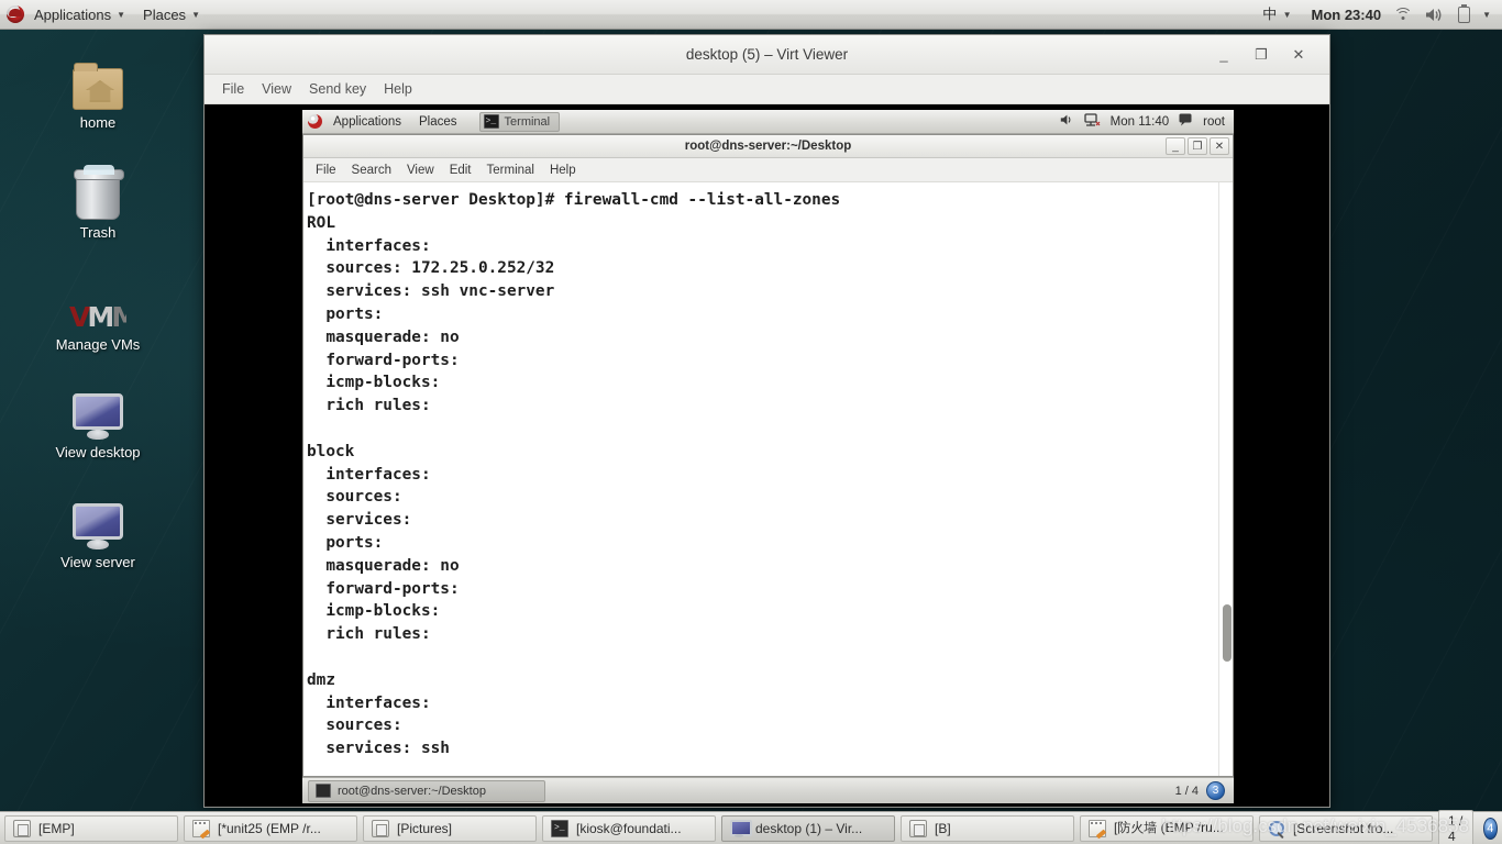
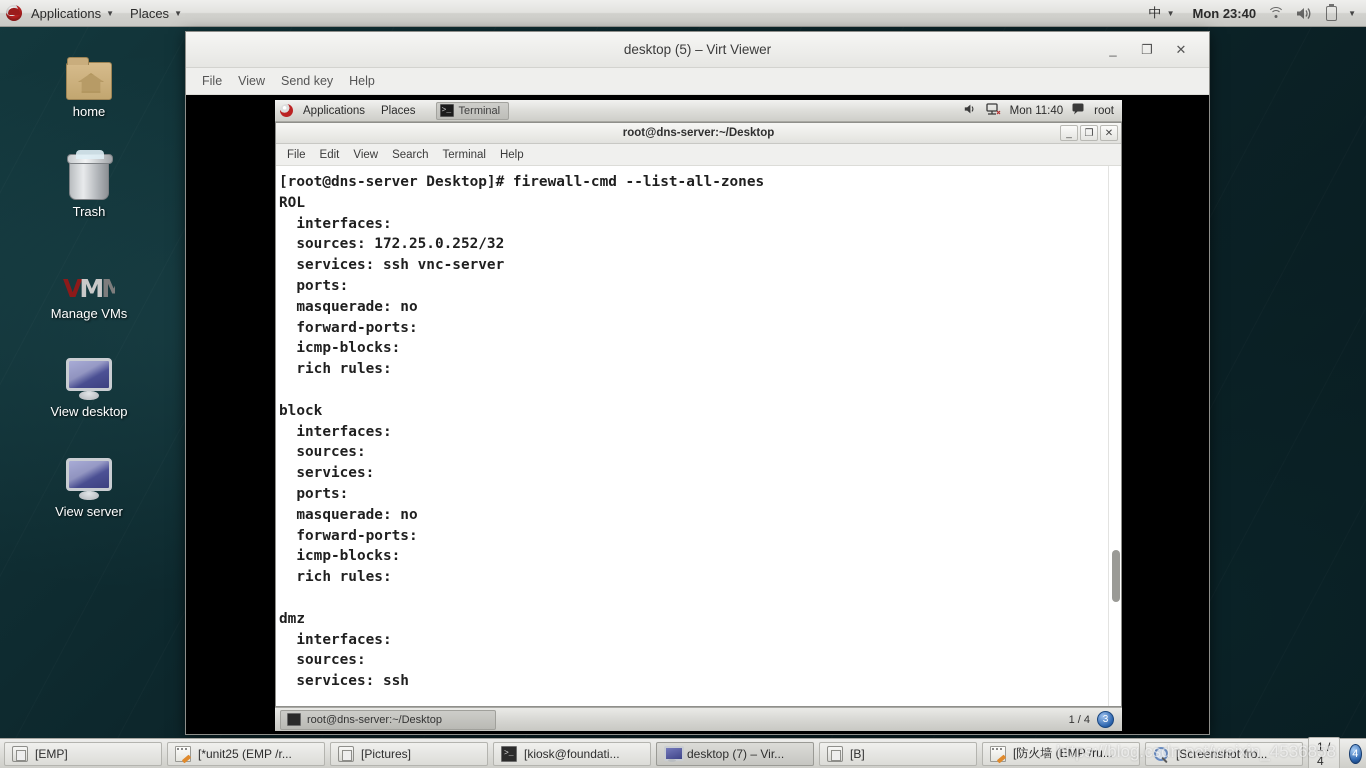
  Applications
  ▼
  Places
  ▼
  中
  ▼
  Mon 23:40
  ▼
  home
  Trash
  VMM
  Manage VMs
  View desktop
  View server
  desktop (5) – Virt Viewer
  _
  ❐
  ✕
  File
  View
  Send key
  Help
  Applications
  Places
  >_
  Terminal
  Mon 11:40
  root
  root@dns-server:~/Desktop
  _
  ❐
  ✕
  File
- Search
+ Edit
  View
- Edit
+ Search
  Terminal
  Help
  [root@dns-server Desktop]# firewall-cmd --list-all-zones
  ROL
  interfaces:
  sources: 172.25.0.252/32
  services: ssh vnc-server
  ports:
  masquerade: no
  forward-ports:
  icmp-blocks:
  rich rules:
  block
  interfaces:
  sources:
  services:
  ports:
  masquerade: no
  forward-ports:
  icmp-blocks:
  rich rules:
  dmz
  interfaces:
  sources:
  services: ssh
  root@dns-server:~/Desktop
  1 / 4
  3
  [EMP]
  [*unit25 (EMP /r...
  [Pictures]
  >_
  [kiosk@foundati...
- desktop (1) – Vir...
+ desktop (7) – Vir...
  [B]
  [防火墙 (EMP /ru...
  [Screenshot fro...
  1 / 4
  4
  https://blog.csdn.net/weixin_4536858
